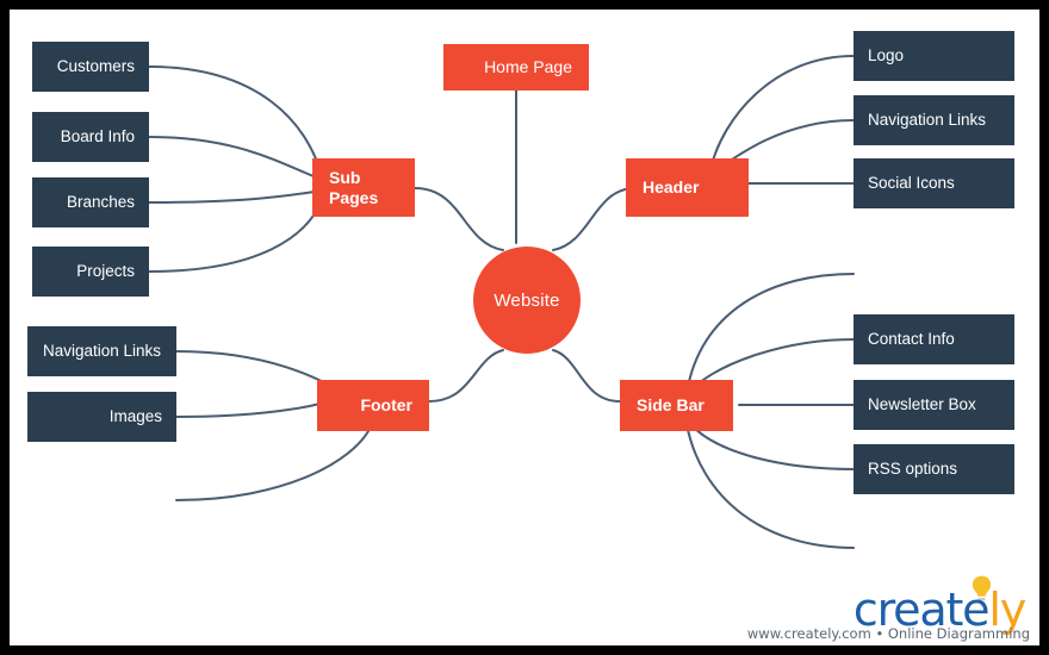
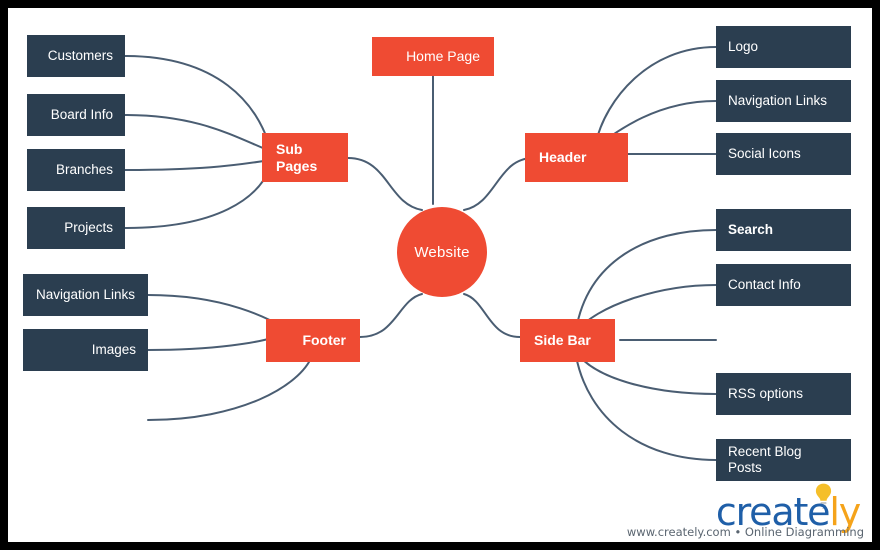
  Website
  Home Page
  Sub Pages
  Header
  Footer
  Side Bar
  Customers
  Board Info
  Branches
  Projects
  Logo
  Navigation Links
  Social Icons
  Navigation Links
  Images
+ Search
  Contact Info
- Newsletter Box
  RSS options
+ Recent Blog Posts
  creately
  www.creately.com • Online Diagramming
